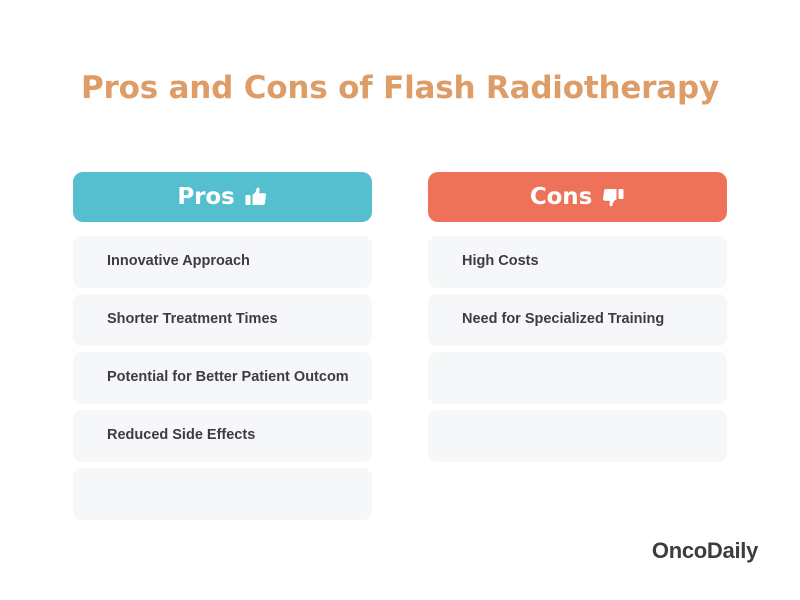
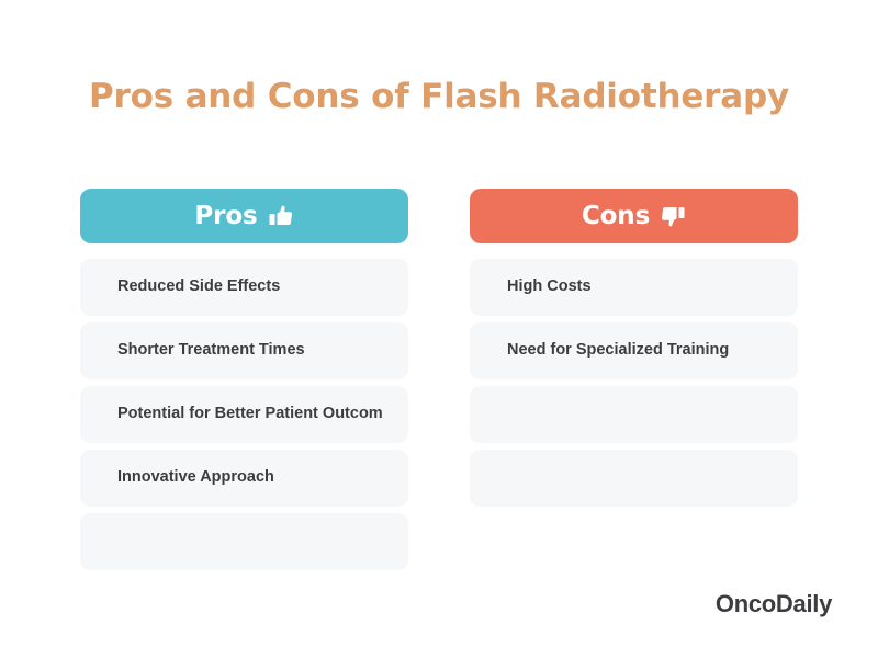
  Pros and Cons of Flash Radiotherapy
  Pros
- Innovative Approach
+ Reduced Side Effects
  Shorter Treatment Times
  Potential for Better Patient Outcom
- Reduced Side Effects
+ Innovative Approach
  Cons
  High Costs
  Need for Specialized Training
  OncoDaily
